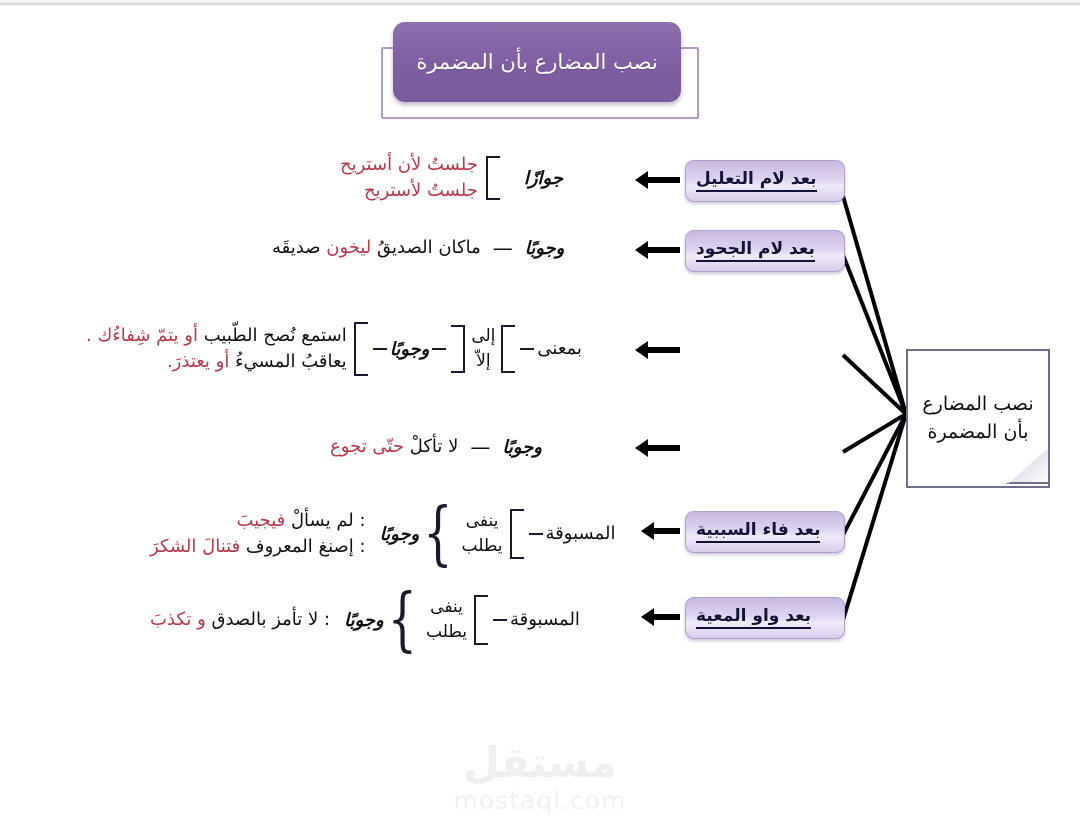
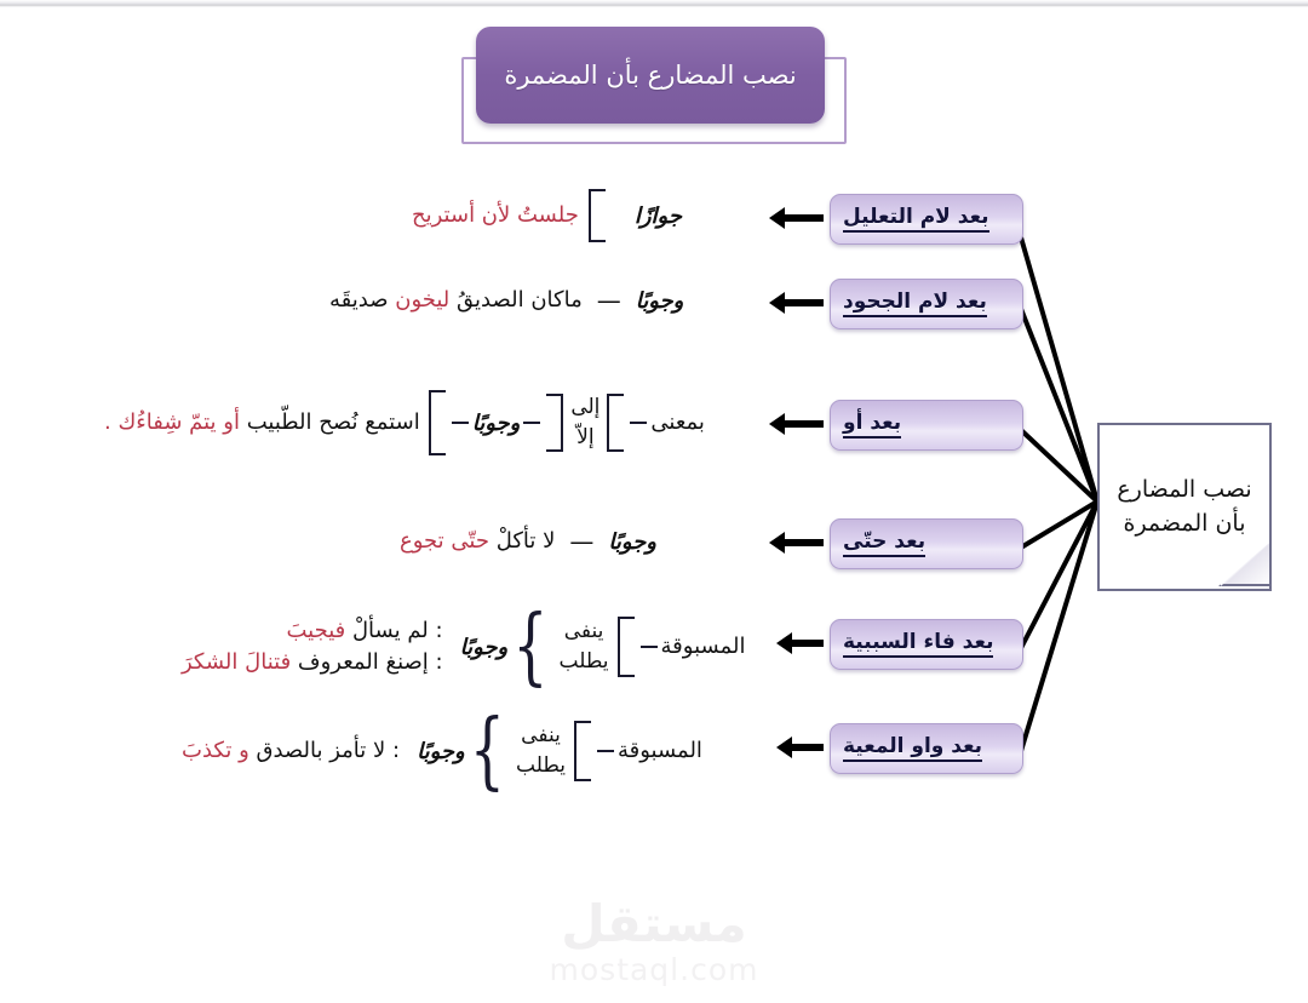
  نصب المضارع بأن المضمرة
  نصب المضارع بأن المضمرة
  بعد لام التعليل
  بعد لام الجحود
+ بعد أو
+ بعد حتّى
  بعد فاء السببية
  بعد واو المعية
  جوازًا
  جلستُ لأن أستريح
- جلستُ لأستريح
  وجوبًا
  —
  ماكان الصديقُ ليخون صديقَه
  بمعنى
  إلى
  إلاّ
  وجوبًا
  استمع نُصح الطّبيب أو يتمّ شِفاءُك .
- يعاقبُ المسيءُ أو يعتذرَ.
  وجوبًا
  —
  لا تأكلْ حتّى تجوع
  المسبوقة
  ينفى
  يطلب
  }
  وجوبًا
  : لم يسألْ فيجيبَ
  : إصنغ المعروف فتنالَ الشكرَ
  المسبوقة
  ينفى
  يطلب
  }
  وجوبًا
  : لا تأمز بالصدق و تكذبَ
